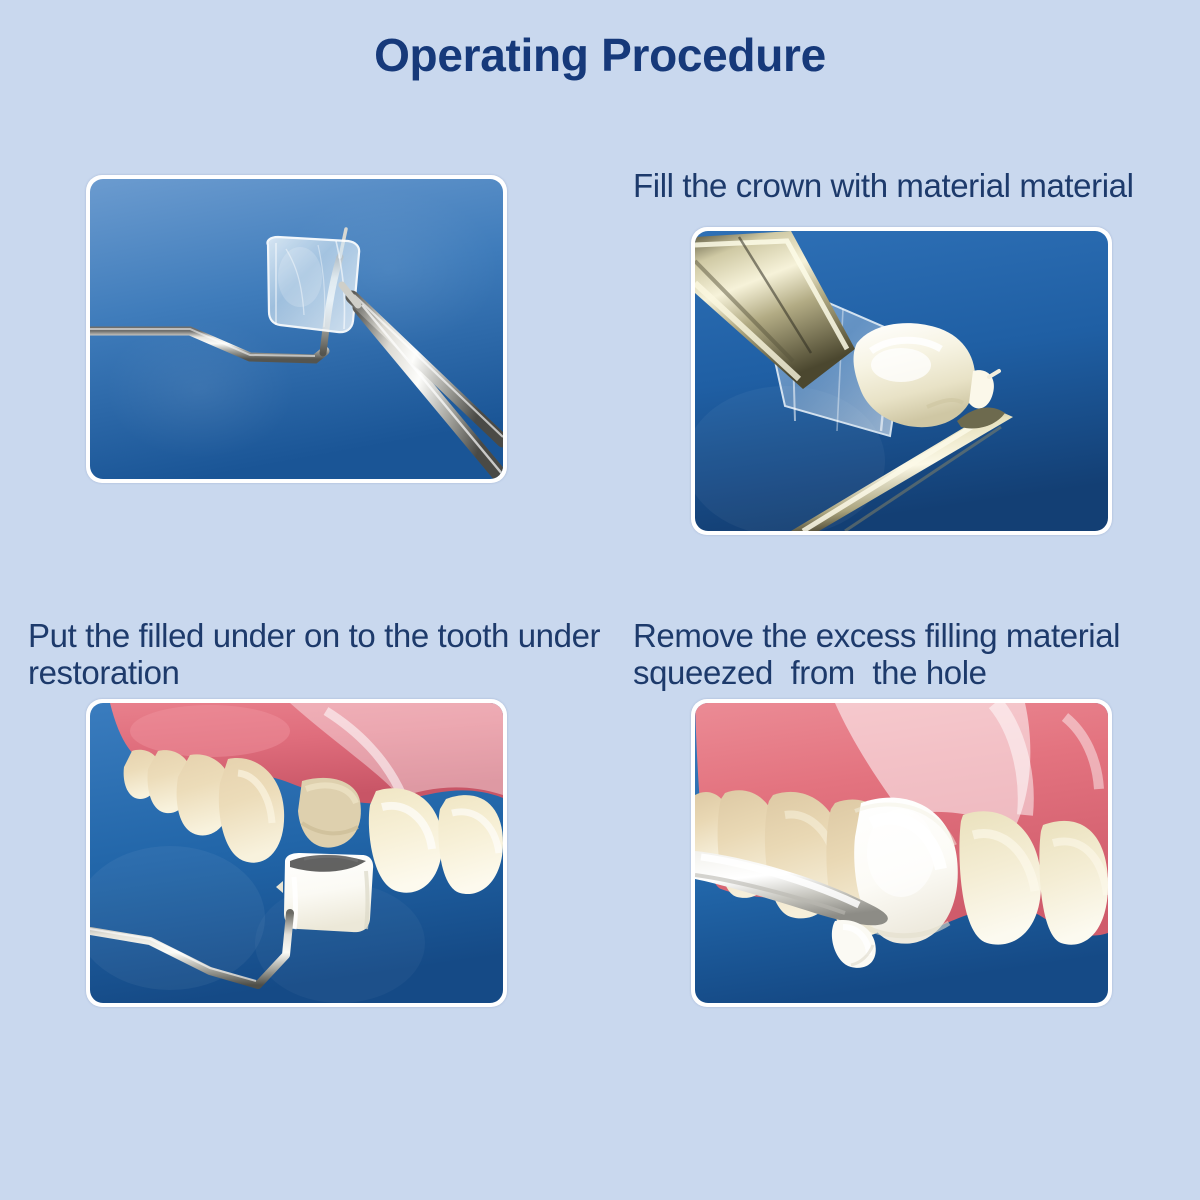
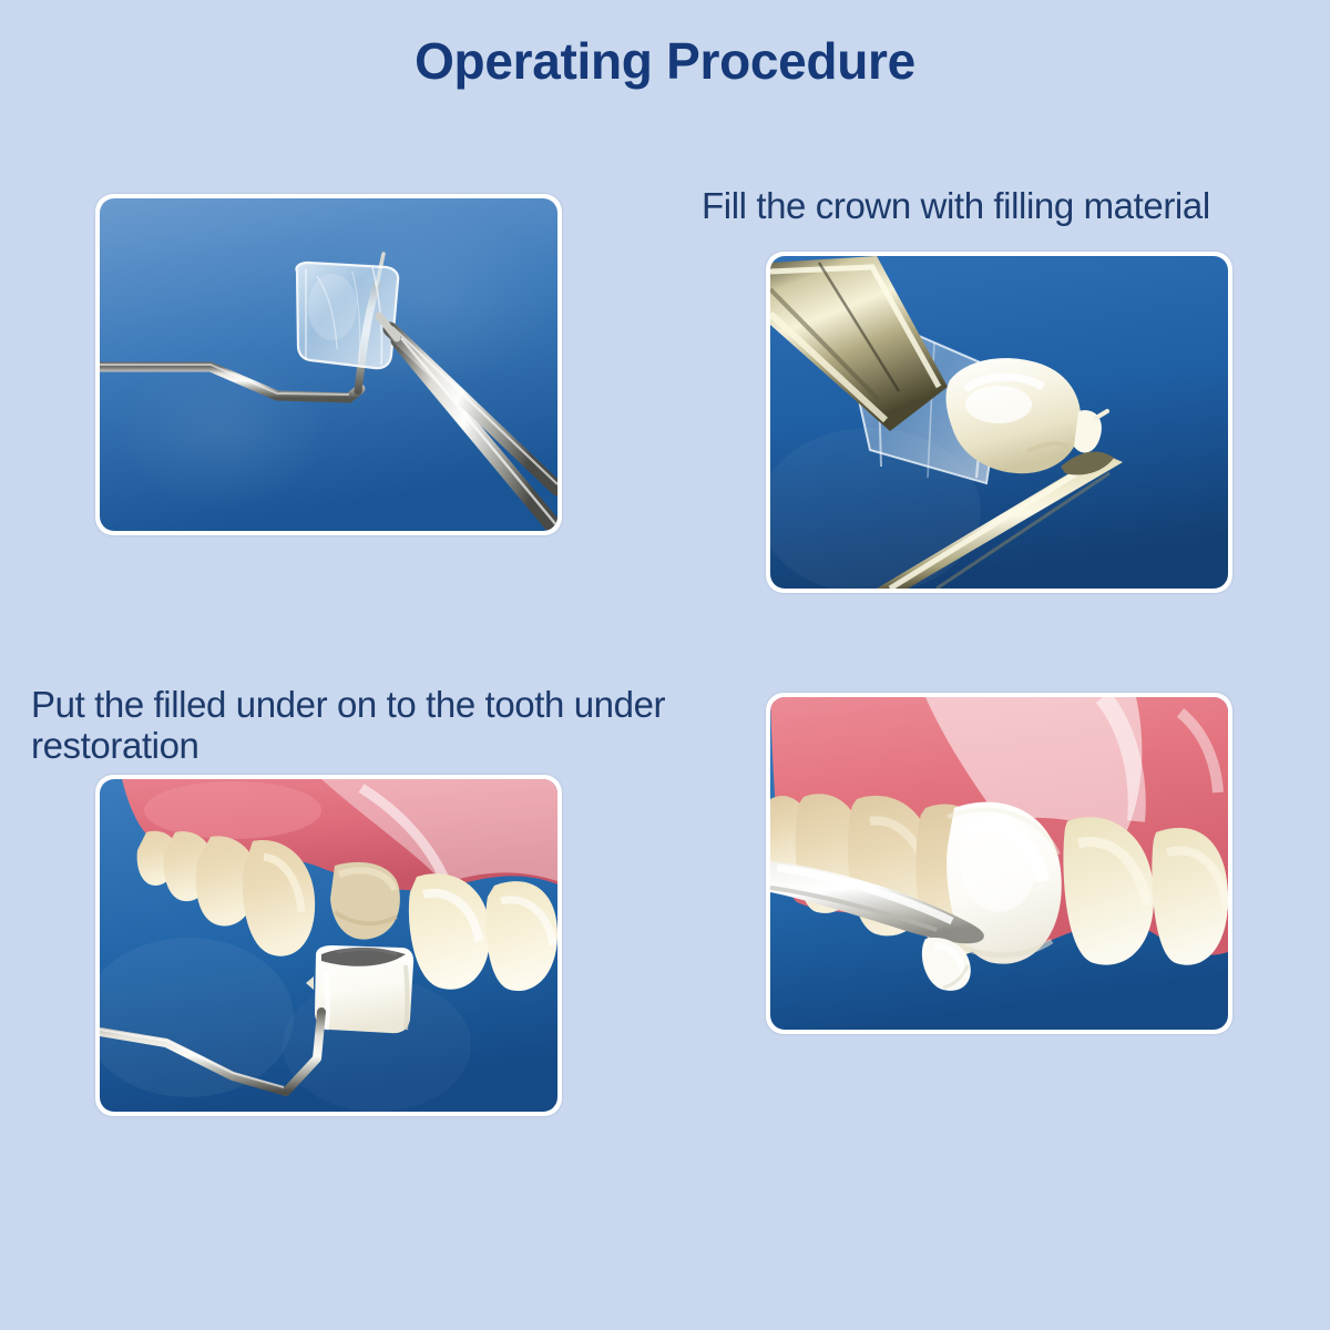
  Operating Procedure
- Fill the crown with material material
+ Fill the crown with filling material
  Put the filled under on to the tooth under restoration
- Remove the excess filling material squeezed from the hole
